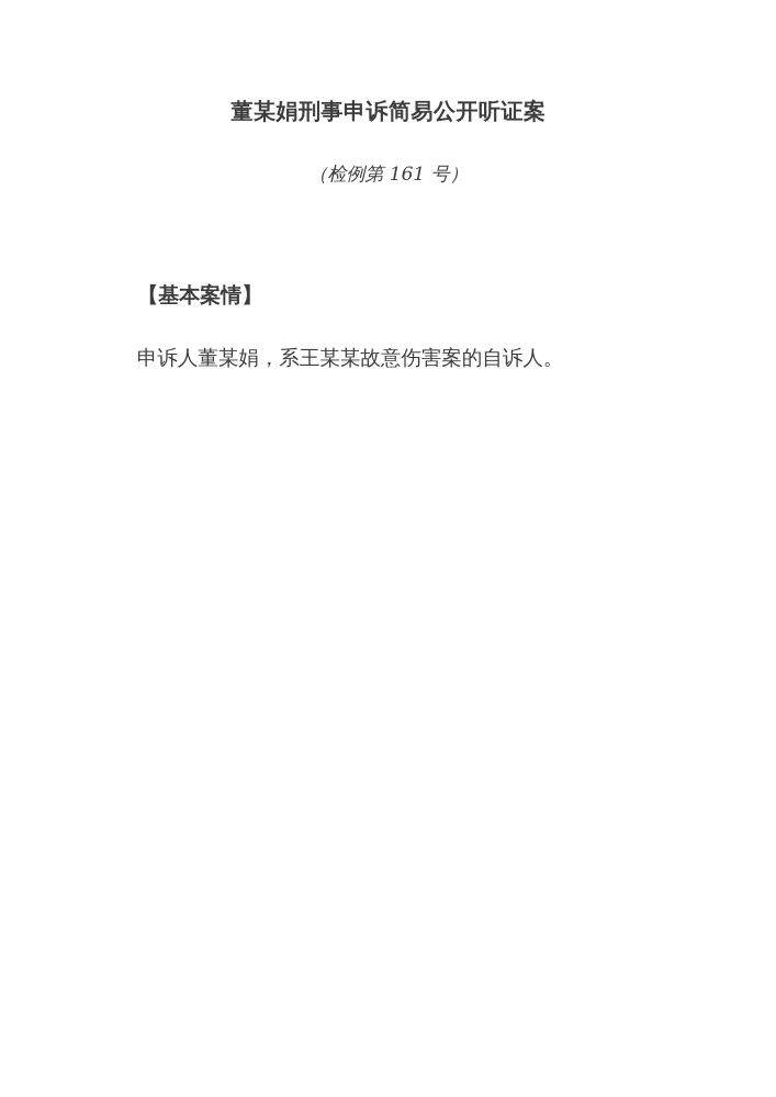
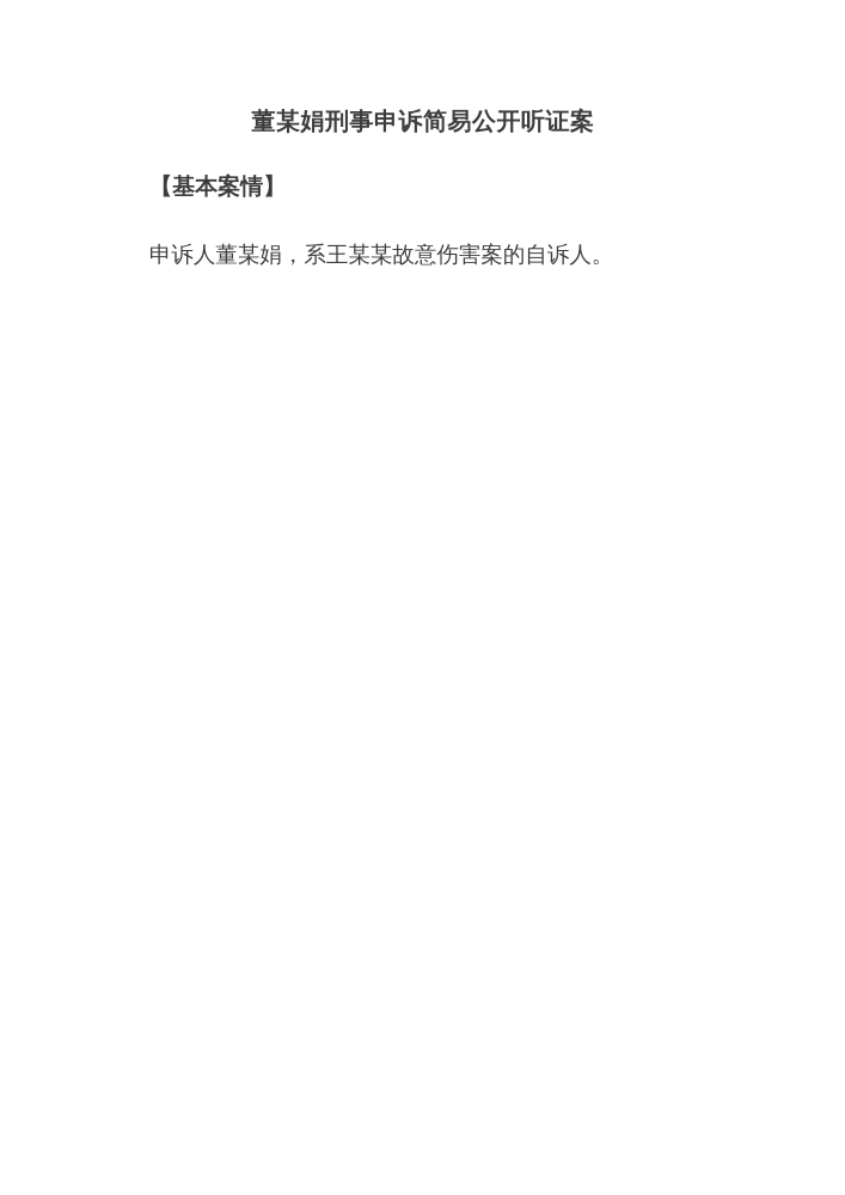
  董某娟刑事申诉简易公开听证案
- （检例第 161 号）
  【基本案情】
  申诉人董某娟，系王某某故意伤害案的自诉人。
